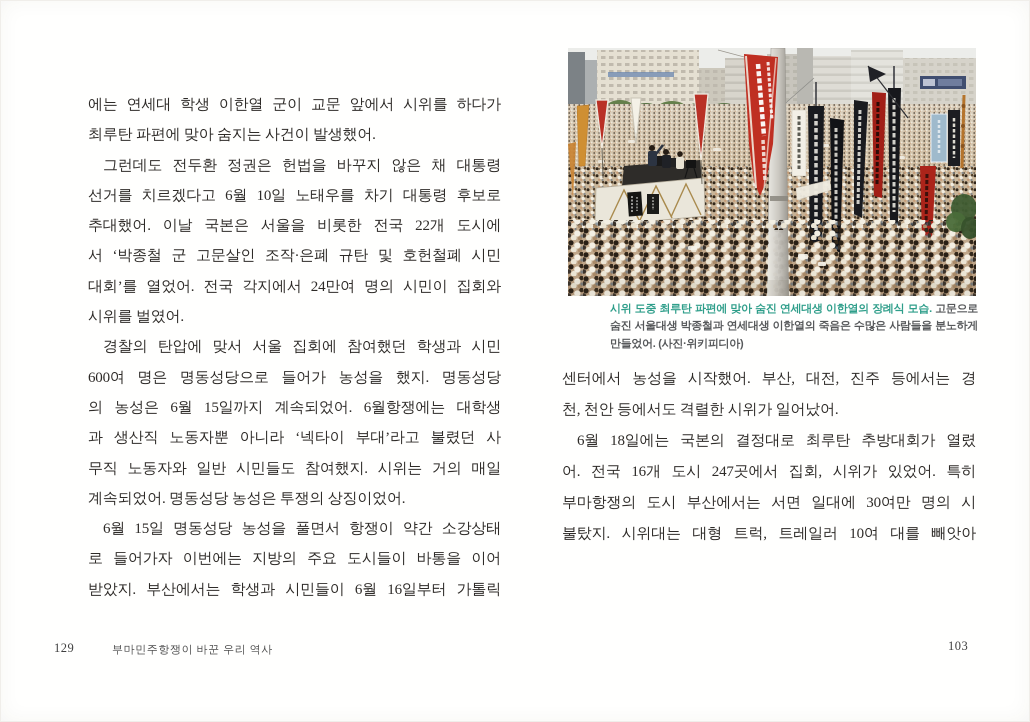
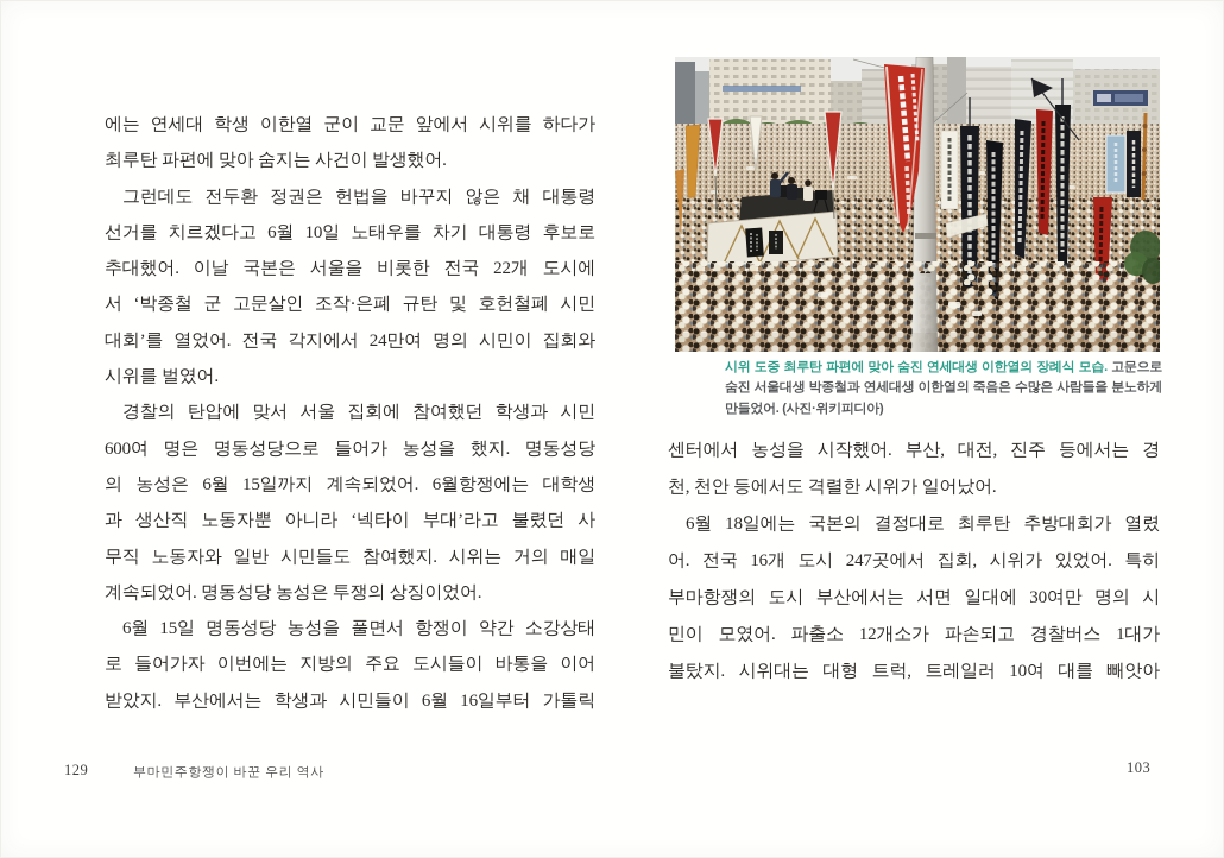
  에는 연세대 학생 이한열 군이 교문 앞에서 시위를 하다가
  최루탄 파편에 맞아 숨지는 사건이 발생했어.
  그런데도 전두환 정권은 헌법을 바꾸지 않은 채 대통령
  선거를 치르겠다고 6월 10일 노태우를 차기 대통령 후보로
  추대했어. 이날 국본은 서울을 비롯한 전국 22개 도시에
  서 ‘박종철 군 고문살인 조작·은폐 규탄 및 호헌철폐 시민
  대회’를 열었어. 전국 각지에서 24만여 명의 시민이 집회와
  시위를 벌였어.
  경찰의 탄압에 맞서 서울 집회에 참여했던 학생과 시민
  600여 명은 명동성당으로 들어가 농성을 했지. 명동성당
  의 농성은 6월 15일까지 계속되었어. 6월항쟁에는 대학생
  과 생산직 노동자뿐 아니라 ‘넥타이 부대’라고 불렸던 사
  무직 노동자와 일반 시민들도 참여했지. 시위는 거의 매일
  계속되었어. 명동성당 농성은 투쟁의 상징이었어.
  6월 15일 명동성당 농성을 풀면서 항쟁이 약간 소강상태
  로 들어가자 이번에는 지방의 주요 도시들이 바통을 이어
  받았지. 부산에서는 학생과 시민들이 6월 16일부터 가톨릭
  129
  부마민주항쟁이 바꾼 우리 역사
  시위 도중 최루탄 파편에 맞아 숨진 연세대생 이한열의 장례식 모습. 고문으로 숨진 서울대생 박종철과 연세대생 이한열의 죽음은 수많은 사람들을 분노하게 만들었어. (사진·위키피디아)
  센터에서 농성을 시작했어. 부산, 대전, 진주 등에서는 경
  천, 천안 등에서도 격렬한 시위가 일어났어.
  6월 18일에는 국본의 결정대로 최루탄 추방대회가 열렸
  어. 전국 16개 도시 247곳에서 집회, 시위가 있었어. 특히
  부마항쟁의 도시 부산에서는 서면 일대에 30여만 명의 시
+ 민이 모였어. 파출소 12개소가 파손되고 경찰버스 1대가
  불탔지. 시위대는 대형 트럭, 트레일러 10여 대를 빼앗아
  103
